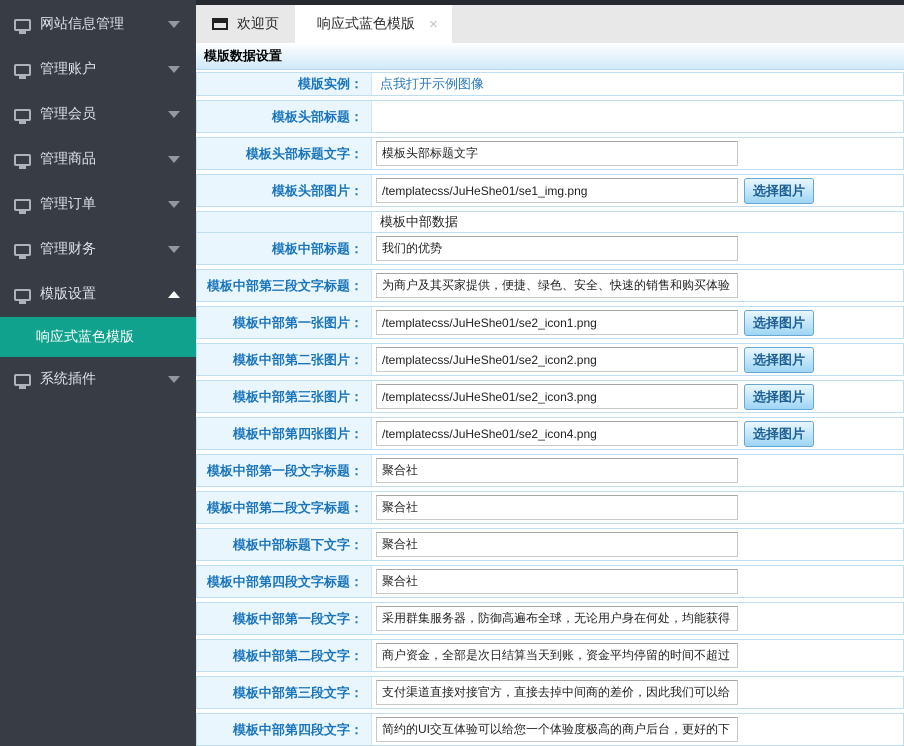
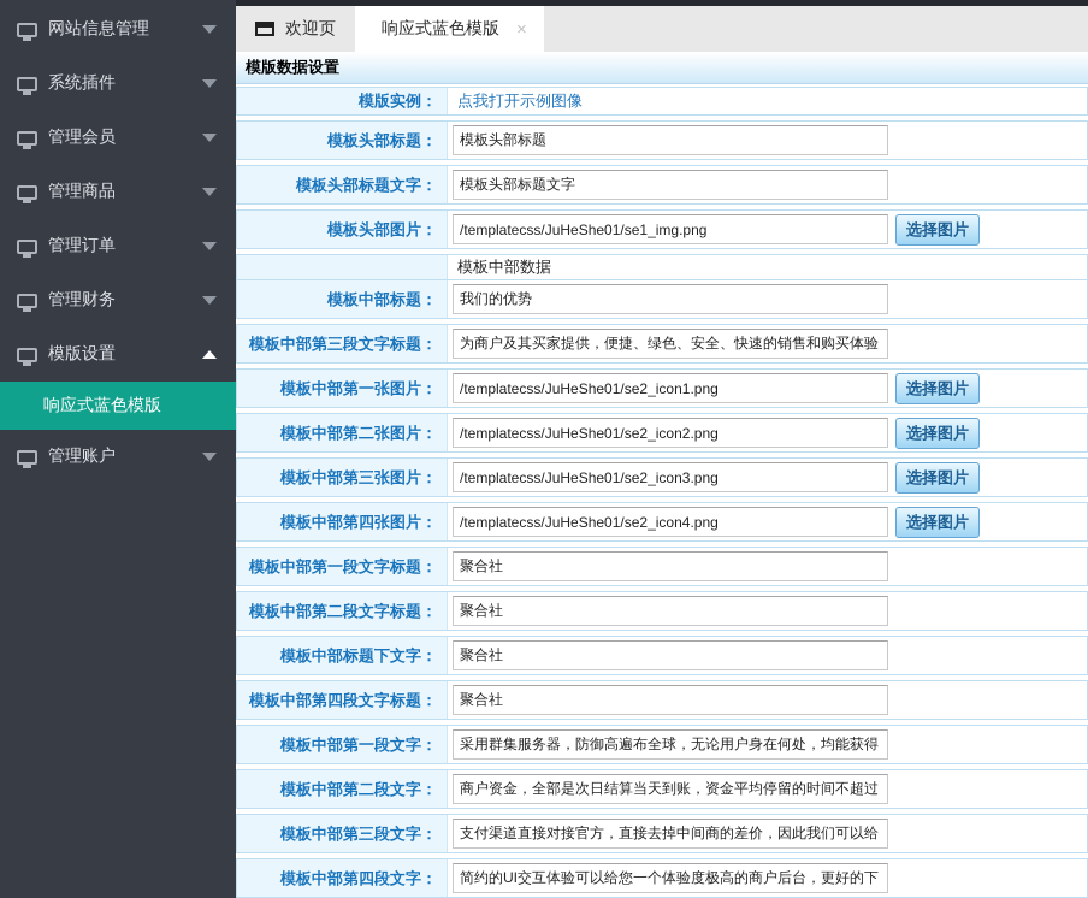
  网站信息管理
- 管理账户
+ 系统插件
  管理会员
  管理商品
  管理订单
  管理财务
  模版设置
  响应式蓝色模版
- 系统插件
+ 管理账户
  欢迎页
  响应式蓝色模版
  ×
  模版数据设置
  模版实例：
  点我打开示例图像
  模板头部标题：
+ 模板头部标题
  模板头部标题文字：
  模板头部标题文字
  模板头部图片：
  /templatecss/JuHeShe01/se1_img.png
  选择图片
  模板中部数据
  模板中部标题：
  我们的优势
  模板中部第三段文字标题：
  为商户及其买家提供，便捷、绿色、安全、快速的销售和购买体验
  模板中部第一张图片：
  /templatecss/JuHeShe01/se2_icon1.png
  选择图片
  模板中部第二张图片：
  /templatecss/JuHeShe01/se2_icon2.png
  选择图片
  模板中部第三张图片：
  /templatecss/JuHeShe01/se2_icon3.png
  选择图片
  模板中部第四张图片：
  /templatecss/JuHeShe01/se2_icon4.png
  选择图片
  模板中部第一段文字标题：
  聚合社
  模板中部第二段文字标题：
  聚合社
  模板中部标题下文字：
  聚合社
  模板中部第四段文字标题：
  聚合社
  模板中部第一段文字：
  采用群集服务器，防御高遍布全球，无论用户身在何处，均能获得
  模板中部第二段文字：
  商户资金，全部是次日结算当天到账，资金平均停留的时间不超过
  模板中部第三段文字：
  支付渠道直接对接官方，直接去掉中间商的差价，因此我们可以给
  模板中部第四段文字：
  简约的UI交互体验可以给您一个体验度极高的商户后台，更好的下
